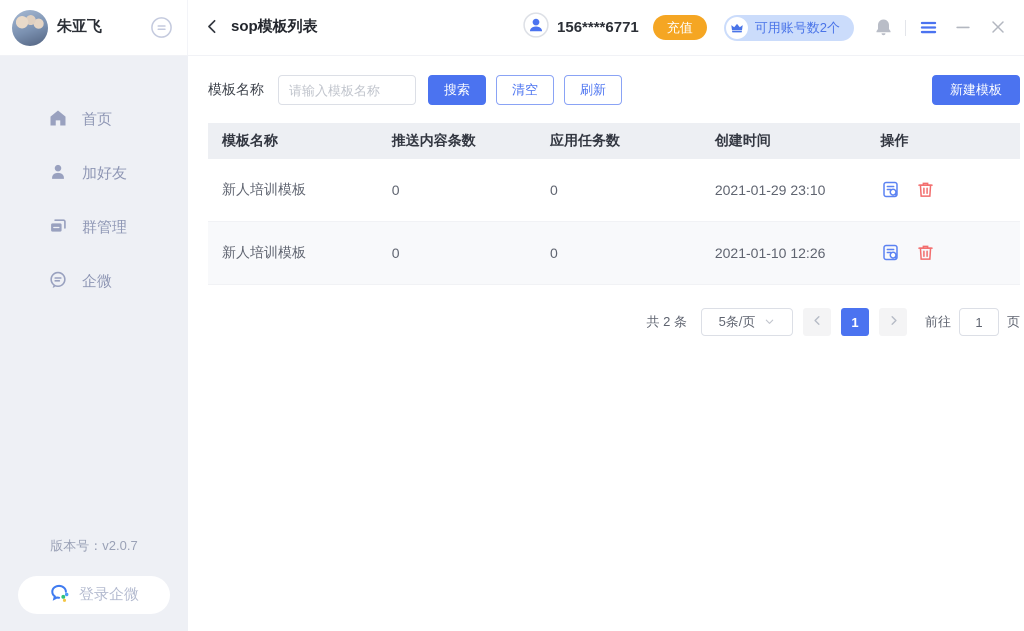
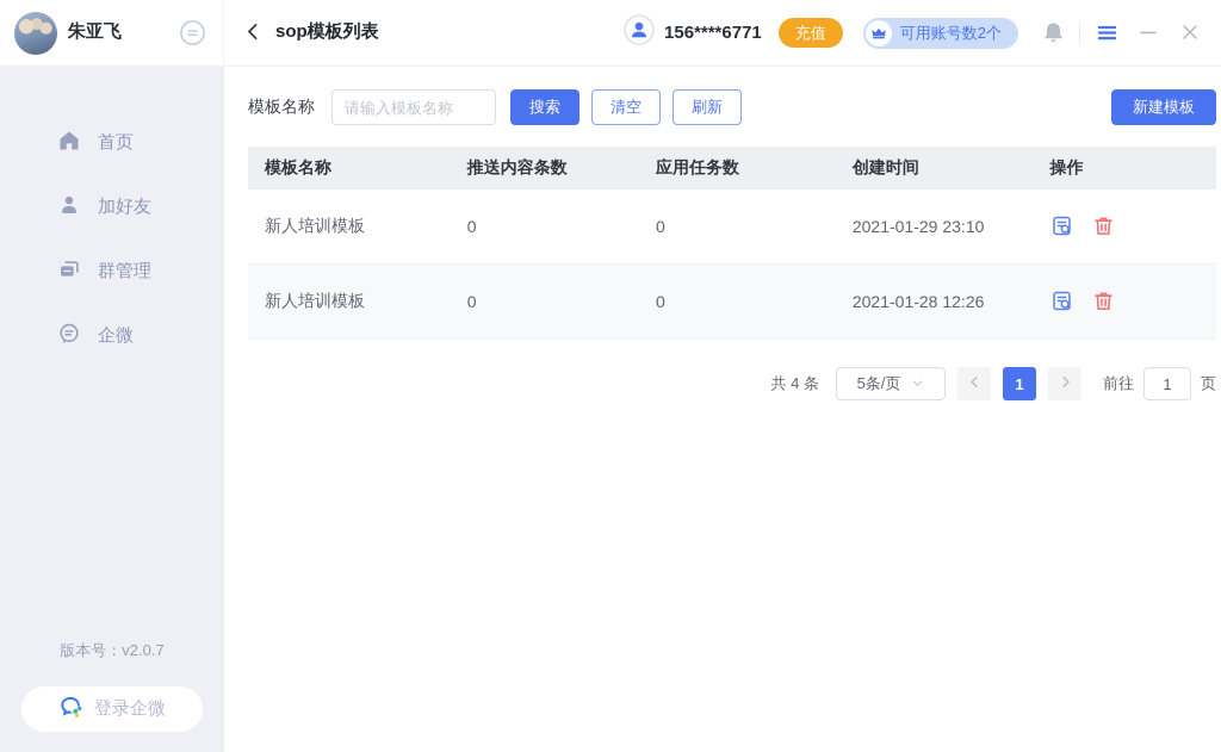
  朱亚飞
  sop模板列表
  156****6771
  充值
  可用账号数2个
  首页
  加好友
  群管理
  企微
  版本号：v2.0.7
  登录企微
  模板名称
  请输入模板名称
  搜索
  清空
  刷新
  新建模板
  模板名称
  推送内容条数
  应用任务数
  创建时间
  操作
  新人培训模板
  0
  0
  2021-01-29 23:10
  新人培训模板
  0
  0
- 2021-01-10 12:26
+ 2021-01-28 12:26
- 共 2 条
+ 共 4 条
  5条/页
  1
  前往
  1
  页
